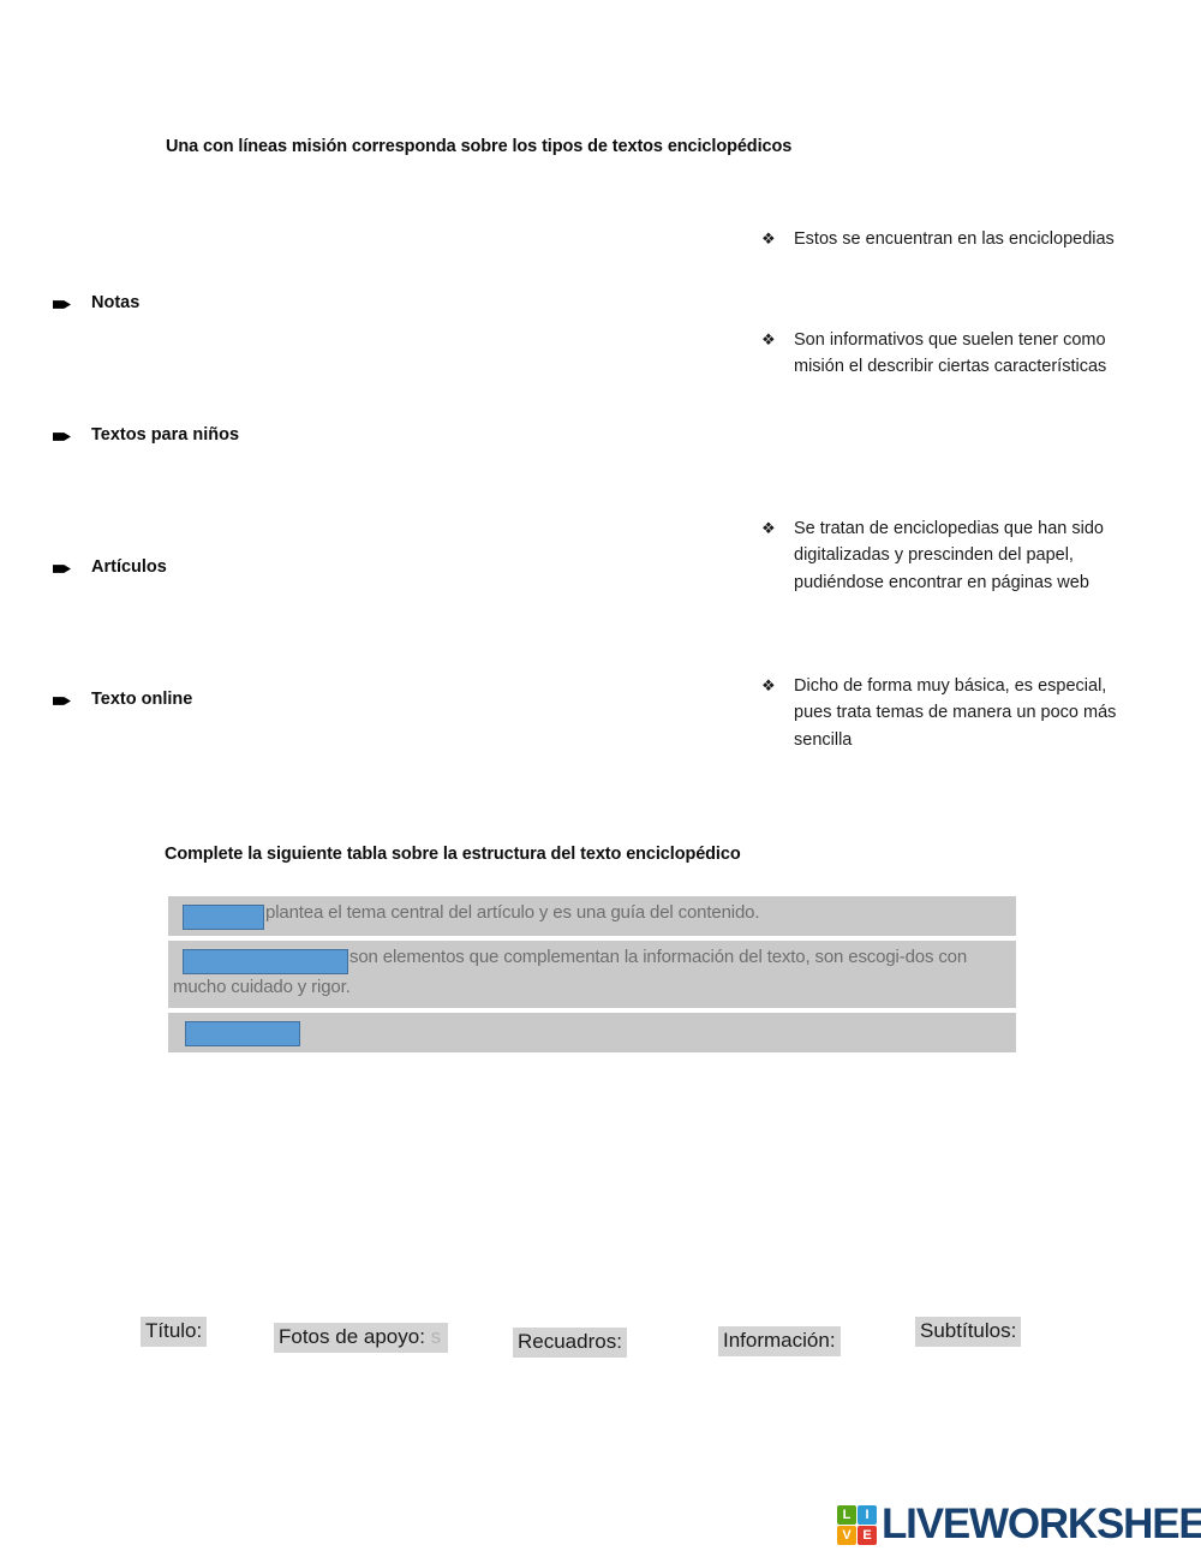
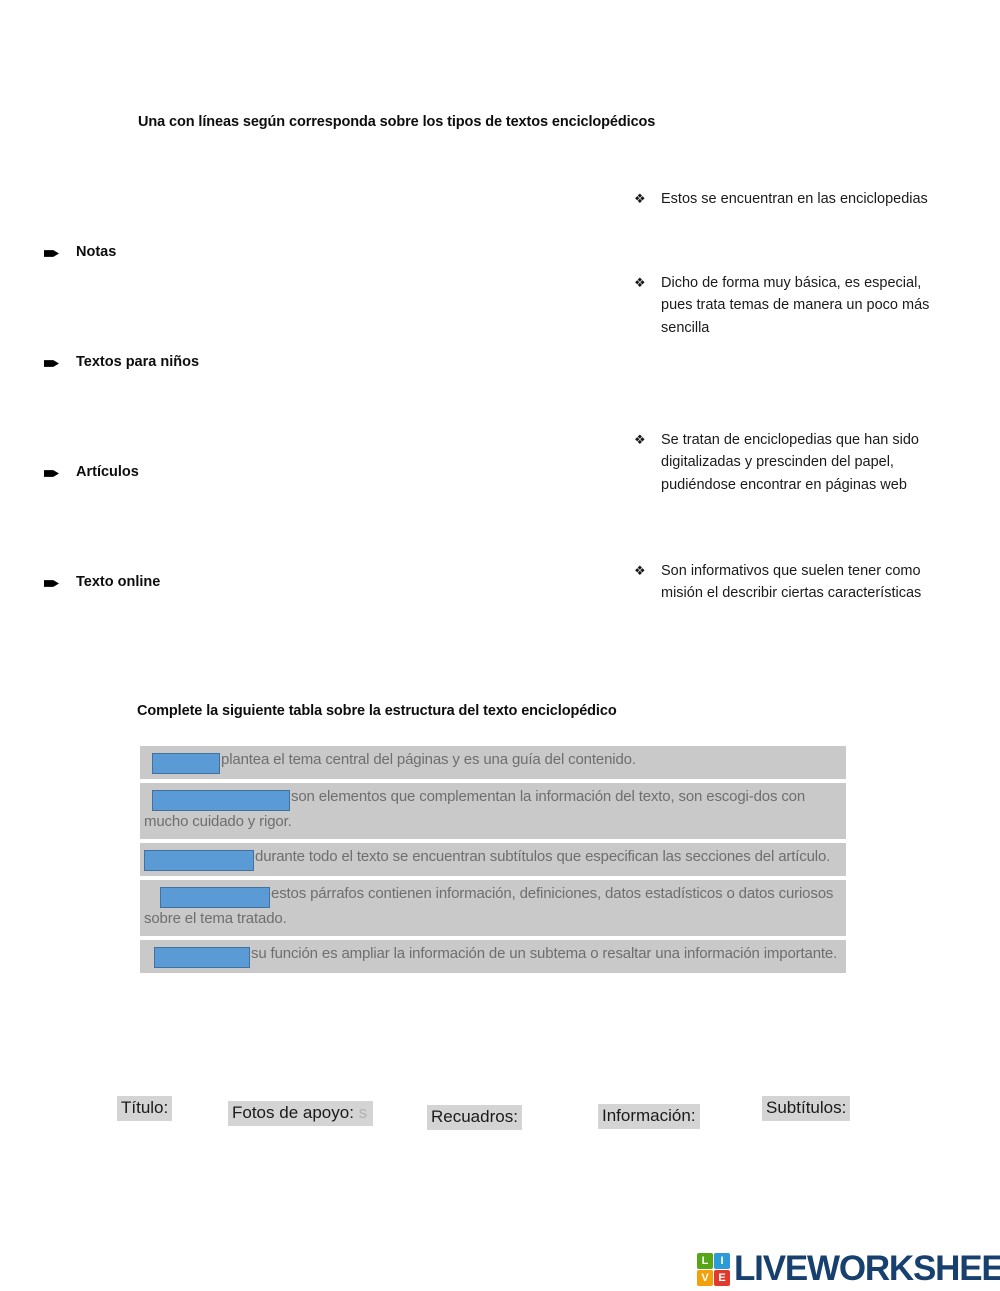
- Una con líneas misión corresponda sobre los tipos de textos enciclopédicos
+ Una con líneas según corresponda sobre los tipos de textos enciclopédicos
  Notas
  Textos para niños
  Artículos
  Texto online
  ❖
  Estos se encuentran en las enciclopedias
  ❖
- Son informativos que suelen tener como misión el describir ciertas características
+ Dicho de forma muy básica, es especial, pues trata temas de manera un poco más sencilla
  ❖
  Se tratan de enciclopedias que han sido digitalizadas y prescinden del papel, pudiéndose encontrar en páginas web
  ❖
- Dicho de forma muy básica, es especial, pues trata temas de manera un poco más sencilla
+ Son informativos que suelen tener como misión el describir ciertas características
  Complete la siguiente tabla sobre la estructura del texto enciclopédico
- plantea el tema central del artículo y es una guía del contenido.
+ plantea el tema central del páginas y es una guía del contenido.
  son elementos que complementan la información del texto, son escogi-dos con mucho cuidado y rigor.
+ durante todo el texto se encuentran subtítulos que especifican las secciones del artículo.
+ estos párrafos contienen información, definiciones, datos estadísticos o datos curiosos sobre el tema tratado.
+ su función es ampliar la información de un subtema o resaltar una información importante.
  Título:
  Fotos de apoyo: s
  Recuadros:
  Información:
  Subtítulos:
  L
  I
  V
  E
  LIVEWORKSHEE
